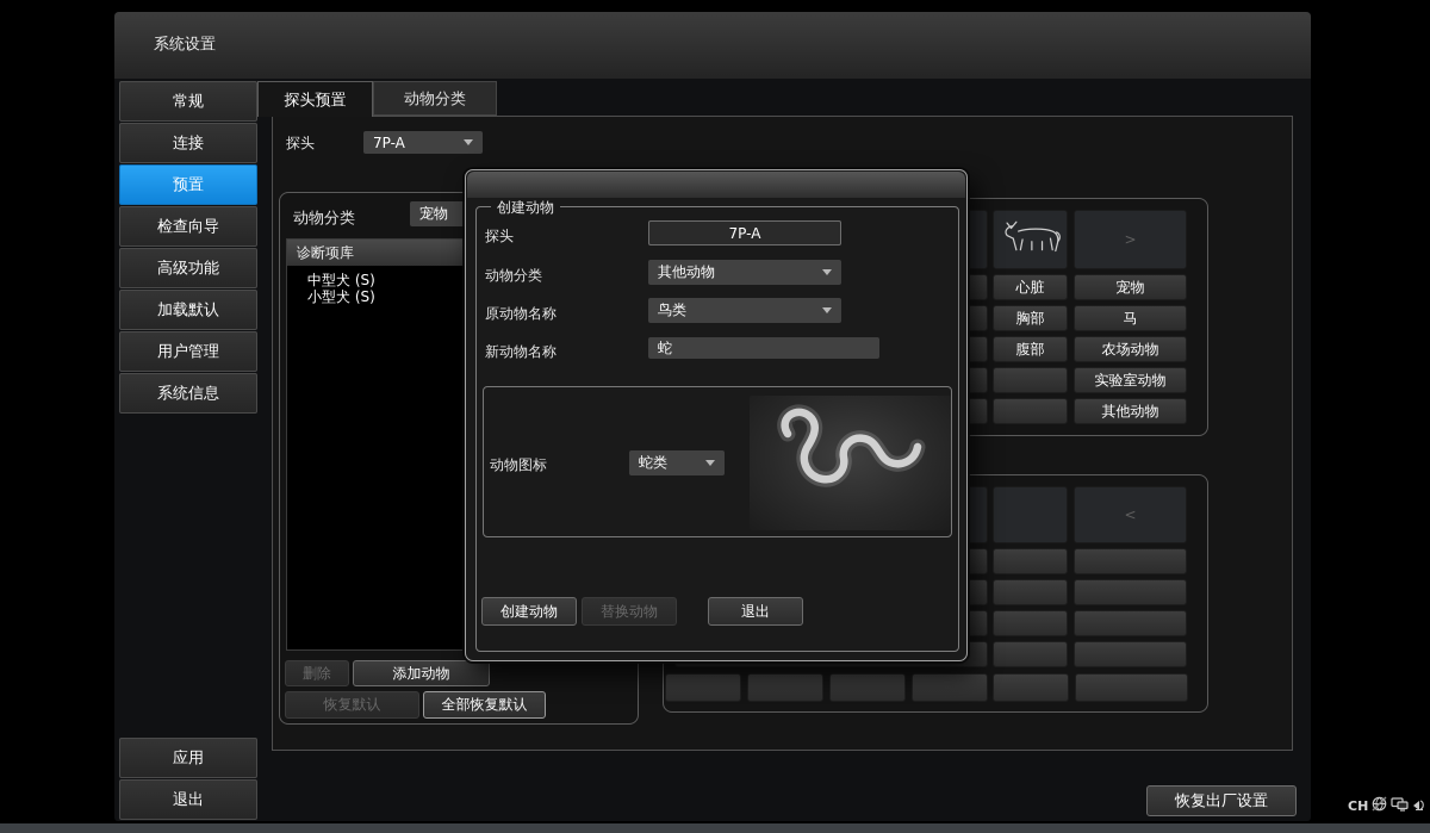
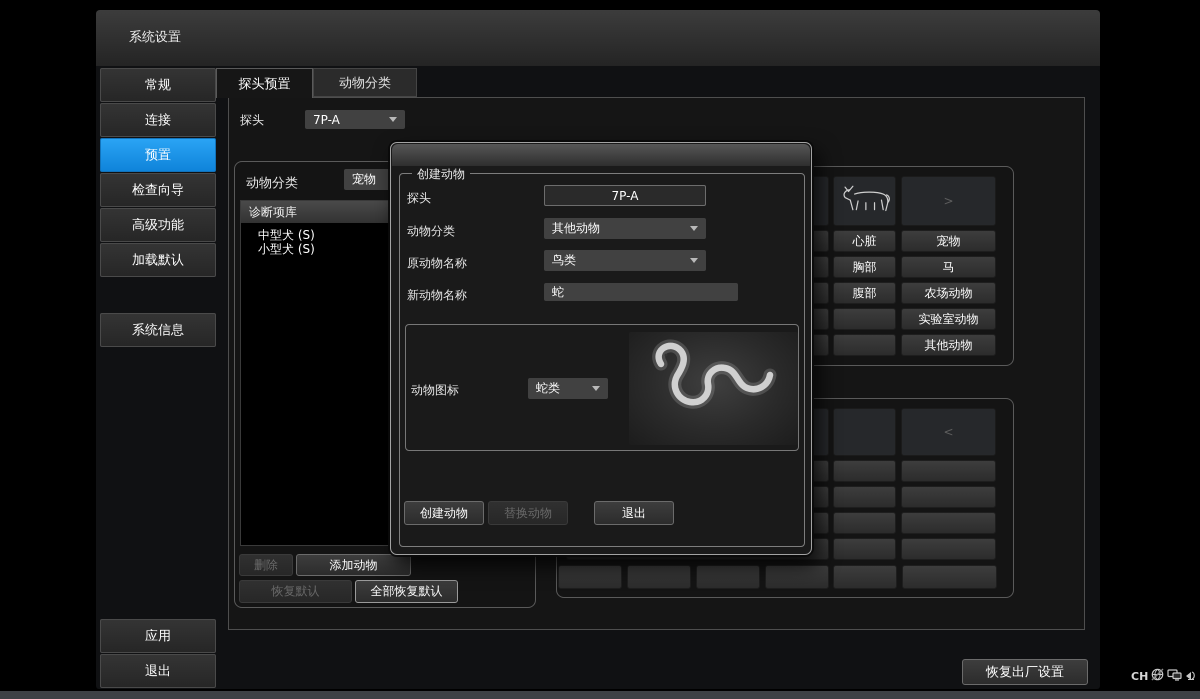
  系统设置
  常规
  连接
  预置
  检查向导
  高级功能
  加载默认
- 用户管理
  系统信息
  应用
  退出
  探头预置
  动物分类
  探头
  7P-A
  动物分类
  宠物
  诊断项库
  中型犬 (S)
  小型犬 (S)
  删除
  添加动物
  恢复默认
  全部恢复默认
  >
  心脏
  宠物
  胸部
  马
  腹部
  农场动物
  实验室动物
  其他动物
  <
  创建动物
  探头
  7P-A
  动物分类
  其他动物
  原动物名称
  鸟类
  新动物名称
  蛇
  动物图标
  蛇类
  创建动物
  替换动物
  退出
  恢复出厂设置
  CH
